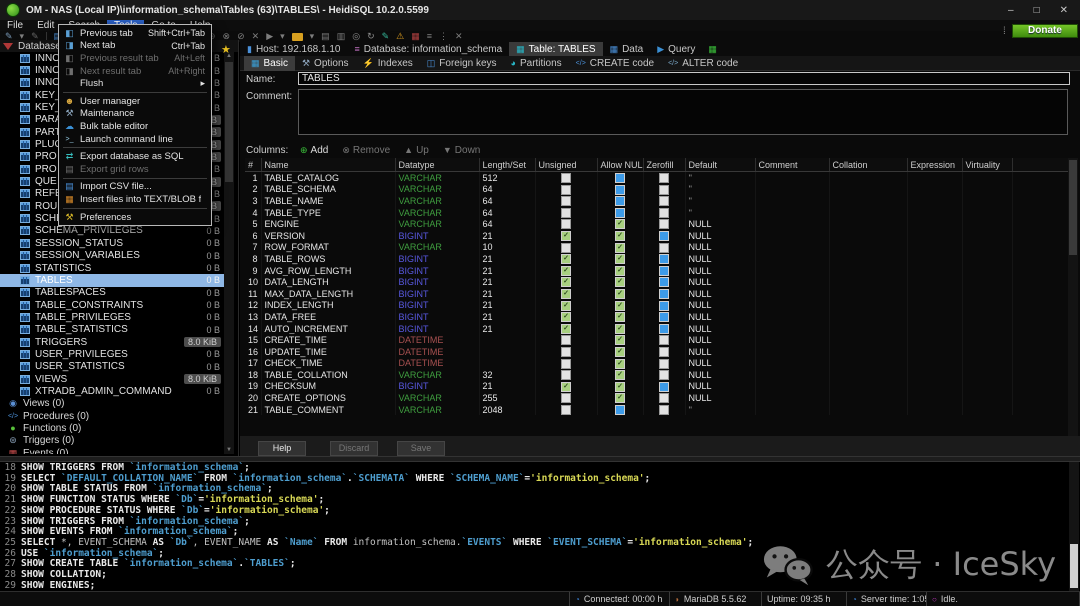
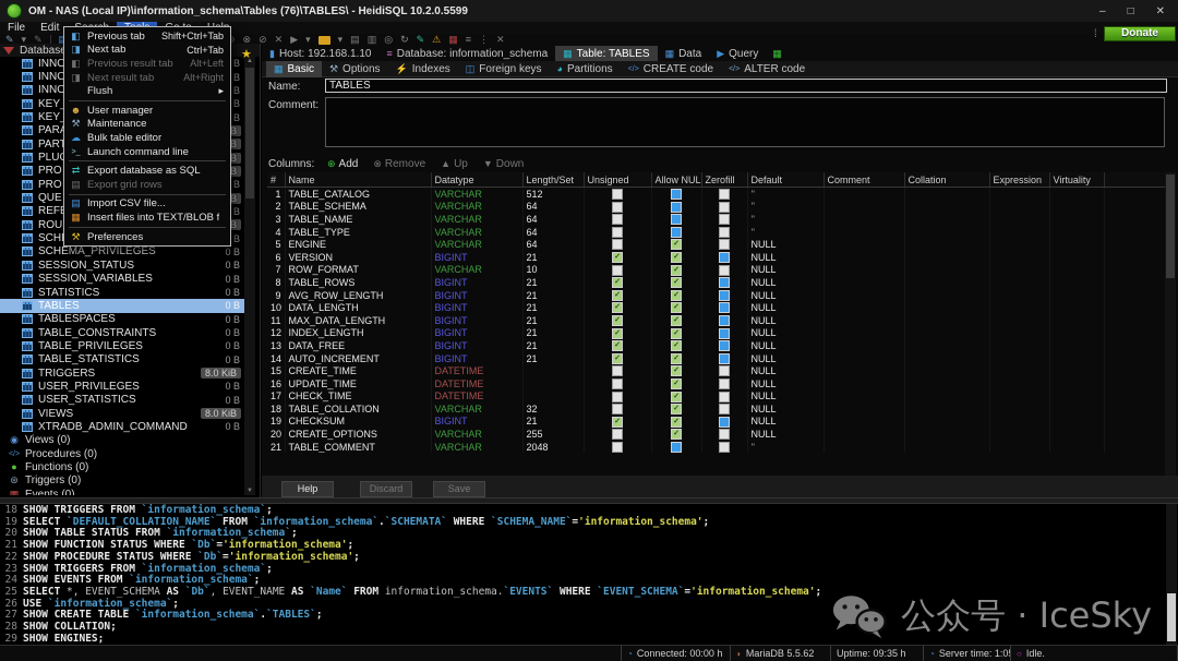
- OM - NAS (Local IP)\information_schema\Tables (63)\TABLES\ - HeidiSQL 10.2.0.5599
+ OM - NAS (Local IP)\information_schema\Tables (76)\TABLES\ - HeidiSQL 10.2.0.5599
  –
  □
  ✕
  File
  Edit
  ✎
  ▾
  ✎
  ⊗
  ⊘
  ✕
  ▶
  ▾
  ▾
  ▤
  ▥
  ◎
  ↻
  ✎
  ⚠
  ▦
  ≡
  ⋮
  ✕
  ★
  ▮
  Host: 192.168.1.10
  ≡
  Database: information_schema
  ▦
  Table: TABLES
  ▦
  Data
  ▶
  Query
  ▦
  INNO
  INNO
  INNO
  KEY
  KEY
  PAR
  PAR
  PLU
  PRO
  PRO
  QUE
  REF
  ROU
  SCHEMA_PRIVILEGES
  0 B
  SESSION_STATUS
  0 B
  SESSION_VARIABLES
  0 B
  STATISTICS
  0 B
  TABLES
  0 B
  TABLESPACES
  0 B
  TABLE_CONSTRAINTS
  0 B
  TABLE_PRIVILEGES
  0 B
  TABLE_STATISTICS
  0 B
  TRIGGERS
  8.0 KiB
  USER_PRIVILEGES
  0 B
  USER_STATISTICS
  0 B
  VIEWS
  8.0 KiB
  XTRADB_ADMIN_COMMAND
  0 B
  ◉
  Views (0)
  Procedures (0)
  ●
  Functions (0)
  ⊛
  Triggers (0)
  ▦
  Events (0)
  ▦
  Basic
  ⚒
  Options
  ⚡
  Indexes
  ◫
  Foreign keys
  ◕
  Partitions
  CREATE code
  ALTER code
  Name:
  TABLES
  Comment:
  Columns:
  ⊕
  Add
  ⊗
  Remove
  ▲
  Up
  ▼
  Down
  #	Name	Datatype	Length/Set	Unsigned	Allow NUL	Zerofill	Default	Comment	Collation	Expression	Virtuality
  1	TABLE_CATALOG	VARCHAR	512				''
  2	TABLE_SCHEMA	VARCHAR	64				''
  3	TABLE_NAME	VARCHAR	64				''
  4	TABLE_TYPE	VARCHAR	64				''
  5	ENGINE	VARCHAR	64				NULL
  6	VERSION	BIGINT	21				NULL
  7	ROW_FORMAT	VARCHAR	10				NULL
  8	TABLE_ROWS	BIGINT	21				NULL
  9	AVG_ROW_LENGTH	BIGINT	21				NULL
  10	DATA_LENGTH	BIGINT	21				NULL
  11	MAX_DATA_LENGTH	BIGINT	21				NULL
  12	INDEX_LENGTH	BIGINT	21				NULL
  13	DATA_FREE	BIGINT	21				NULL
  14	AUTO_INCREMENT	BIGINT	21				NULL
  15	CREATE_TIME	DATETIME					NULL
  16	UPDATE_TIME	DATETIME					NULL
  17	CHECK_TIME	DATETIME					NULL
  18	TABLE_COLLATION	VARCHAR	32				NULL
  19	CHECKSUM	BIGINT	21				NULL
  20	CREATE_OPTIONS	VARCHAR	255				NULL
  21	TABLE_COMMENT	VARCHAR	2048				''
  Help
  Discard
  Save
  18
  SHOW TRIGGERS FROM
  `information_schema`
  ;
  19
  SELECT
  `DEFAULT_COLLATION_NAME`
  FROM
  `information_schema`
  .
  `SCHEMATA`
  WHERE
  `SCHEMA_NAME`
  =
  'information_schema'
  ;
  20
  SHOW TABLE STATUS FROM
  `information_schema`
  ;
  21
  SHOW FUNCTION STATUS WHERE
  `Db`
  =
  'information_schema'
  ;
  22
  SHOW PROCEDURE STATUS WHERE
  `Db`
  =
  'information_schema'
  ;
  23
  SHOW TRIGGERS FROM
  `information_schema`
  ;
  24
  SHOW EVENTS FROM
  `information_schema`
  ;
  25
  SELECT
  *, EVENT_SCHEMA
  AS
  `Db`
  , EVENT_NAME
  AS
  `Name`
  FROM
  information_schema.
  `EVENTS`
  WHERE
  `EVENT_SCHEMA`
  =
  'information_schema'
  ;
  26
  USE
  `information_schema`
  ;
  27
  SHOW CREATE TABLE
  `information_schema`
  .
  `TABLES`
  ;
  28
  SHOW COLLATION;
  29
  SHOW ENGINES;
  ◔
  Connected: 00:00 h
  ◗
  MariaDB 5.5.62
  Uptime: 09:35 h
  ◔
  Server time: 1:0
  ○
  Idle.
  ⁞
  Donate
  ◧
  Previous tab
  Shift+Ctrl+Tab
  ◨
  Next tab
  Ctrl+Tab
  ◧
  Previous result tab
  Alt+Left
  ◨
  Next result tab
  Alt+Right
  Flush
  ▸
  ☻
  User manager
  ⚒
  Maintenance
  ☁
  Bulk table editor
  Launch command line
  ⇄
  Export database as SQL
  ▤
  Export grid rows
  ▤
  Import CSV file...
  ▦
  Insert files into TEXT/BLOB f
  ⚒
  Preferences
  公众号 · IceSky
